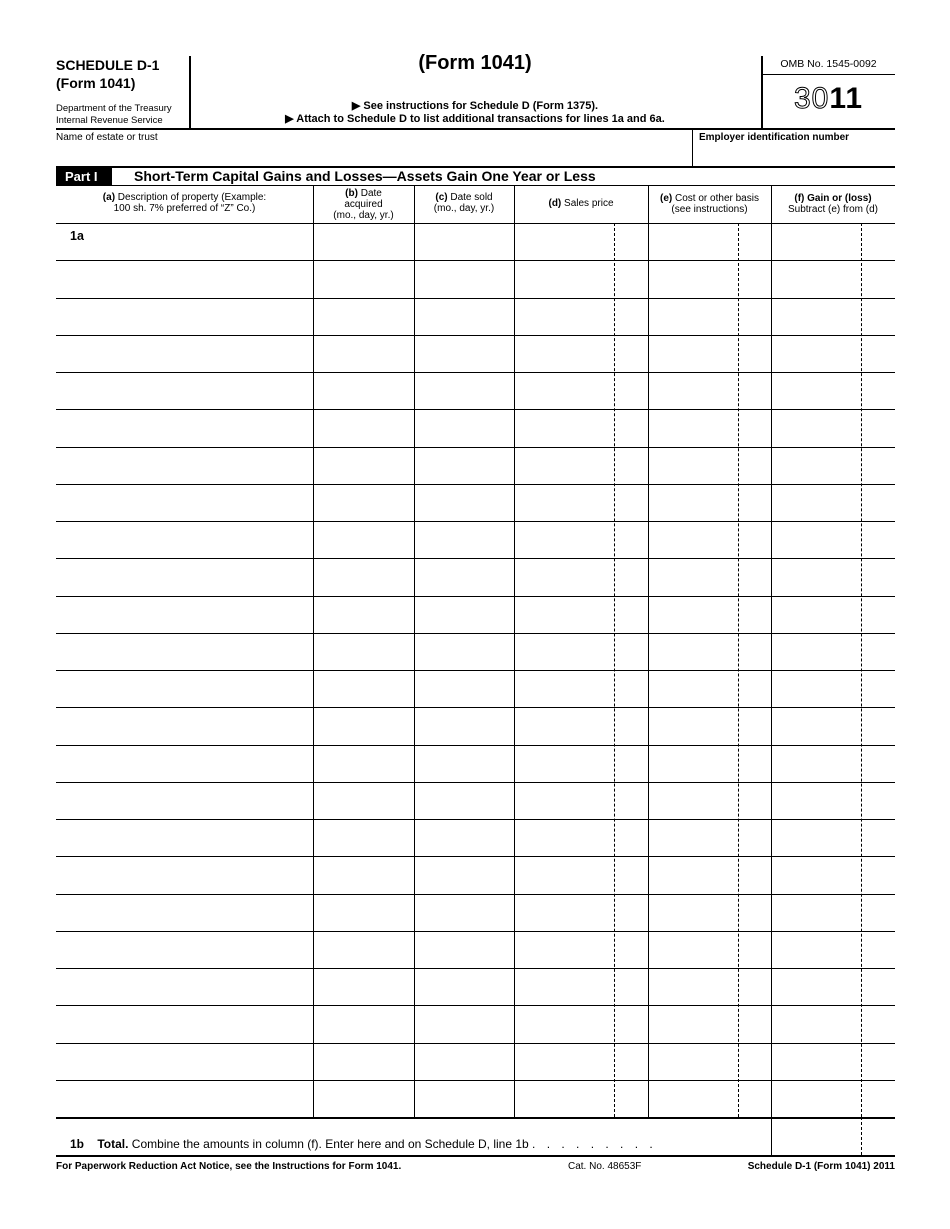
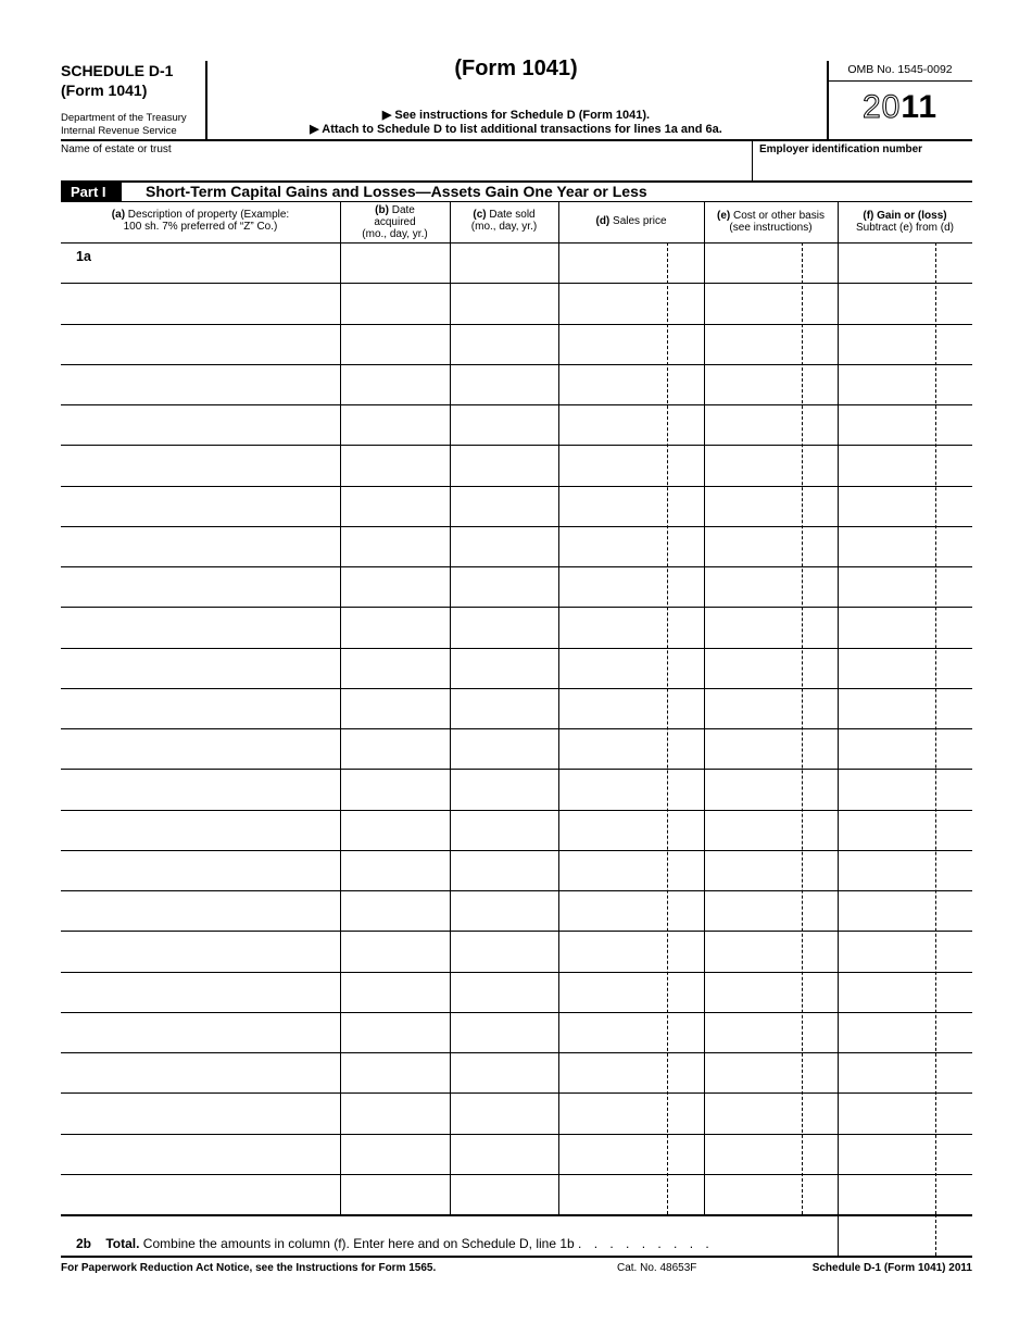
  SCHEDULE D-1
  (Form 1041)
  Department of the Treasury
  Internal Revenue Service
  (Form 1041)
- ▶ See instructions for Schedule D (Form 1375).
+ ▶ See instructions for Schedule D (Form 1041).
  ▶ Attach to Schedule D to list additional transactions for lines 1a and 6a.
  OMB No. 1545-0092
- 3011
+ 2011
  Name of estate or trust
  Employer identification number
  Part I
  Short-Term Capital Gains and Losses—Assets Gain One Year or Less
  (a) Description of property (Example:
  100 sh. 7% preferred of “Z” Co.)
  (b) Date
  acquired
  (mo., day, yr.)
  (c) Date sold
  (mo., day, yr.)
  (d) Sales price
  (e) Cost or other basis
  (see instructions)
  (f) Gain or (loss)
  Subtract (e) from (d)
  1a
- 1b Total. Combine the amounts in column (f). Enter here and on Schedule D, line 1b . . . . . . . . .
+ 2b Total. Combine the amounts in column (f). Enter here and on Schedule D, line 1b . . . . . . . . .
- For Paperwork Reduction Act Notice, see the Instructions for Form 1041.
+ For Paperwork Reduction Act Notice, see the Instructions for Form 1565.
  Cat. No. 48653F
  Schedule D-1 (Form 1041) 2011
